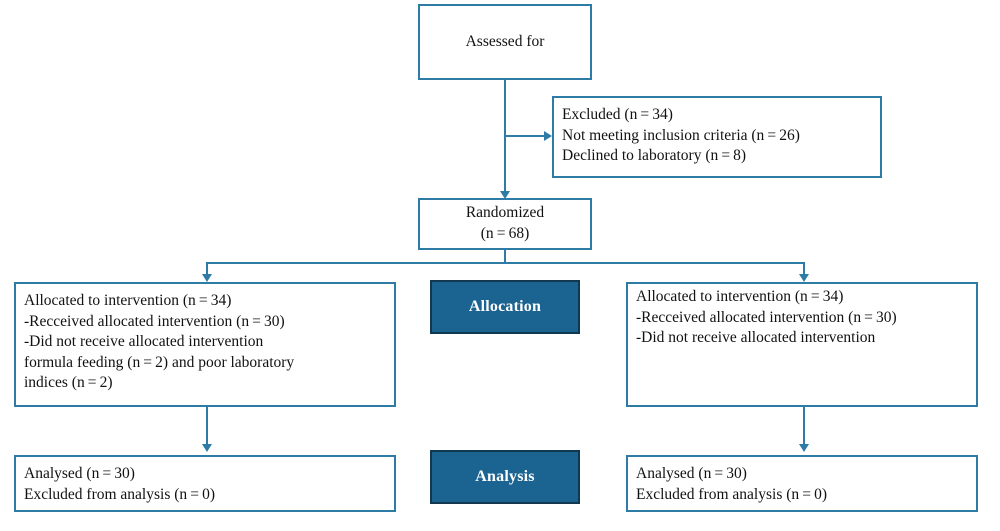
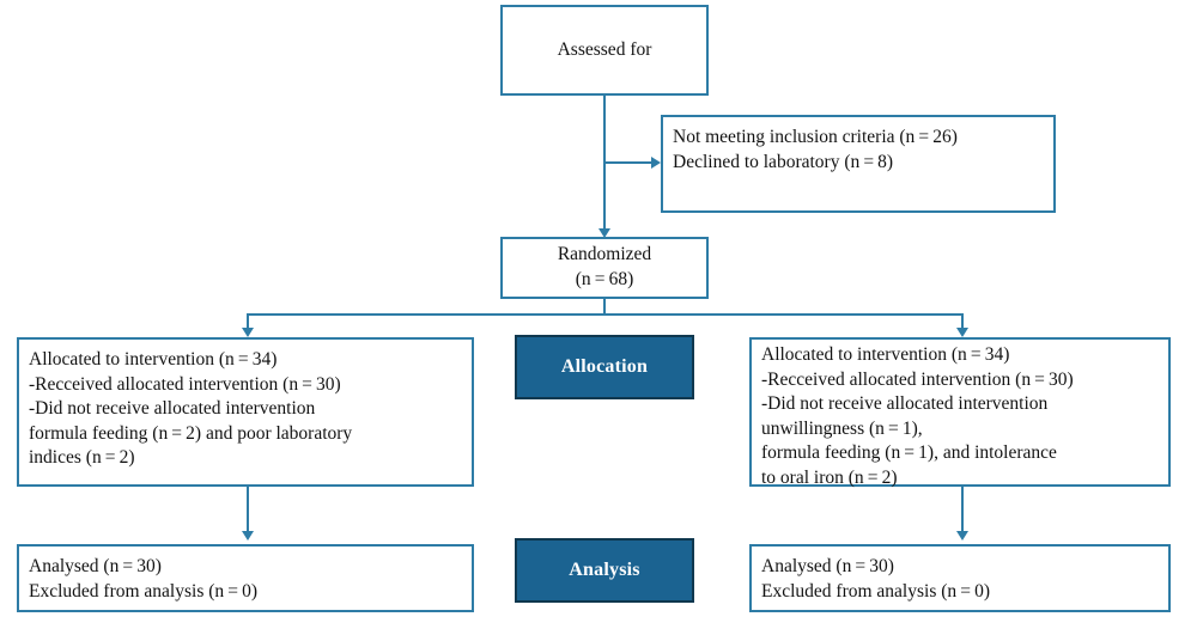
  Assessed for
- Excluded (n = 34)
  Not meeting inclusion criteria (n = 26)
  Declined to laboratory (n = 8)
  Randomized
  (n = 68)
  Allocation
  Allocated to intervention (n = 34)
  -Recceived allocated intervention (n = 30)
  -Did not receive allocated intervention
  formula feeding (n = 2) and poor laboratory
  indices (n = 2)
  Allocated to intervention (n = 34)
  -Recceived allocated intervention (n = 30)
  -Did not receive allocated intervention
+ unwillingness (n = 1),
+ formula feeding (n = 1), and intolerance
+ to oral iron (n = 2)
  Analysis
  Analysed (n = 30)
  Excluded from analysis (n = 0)
  Analysed (n = 30)
  Excluded from analysis (n = 0)
